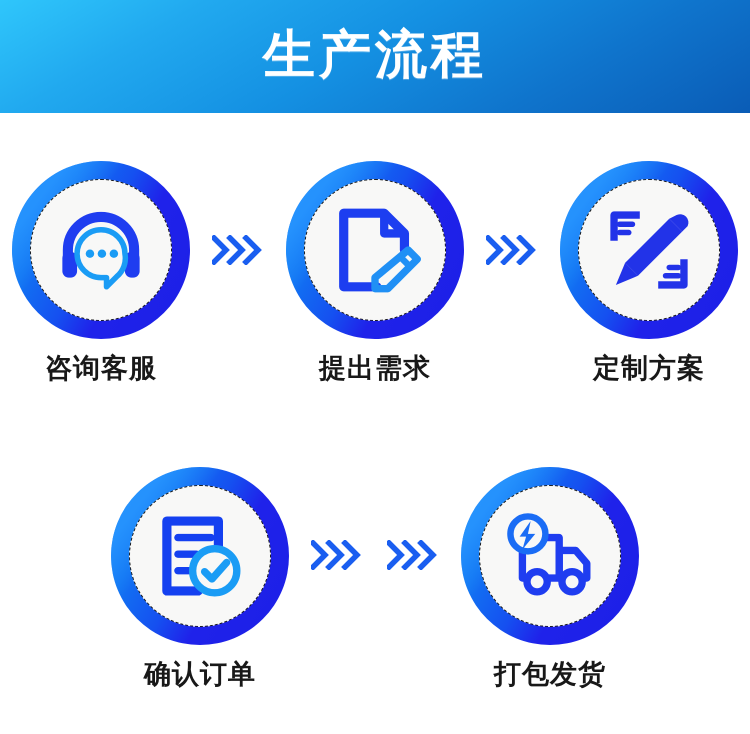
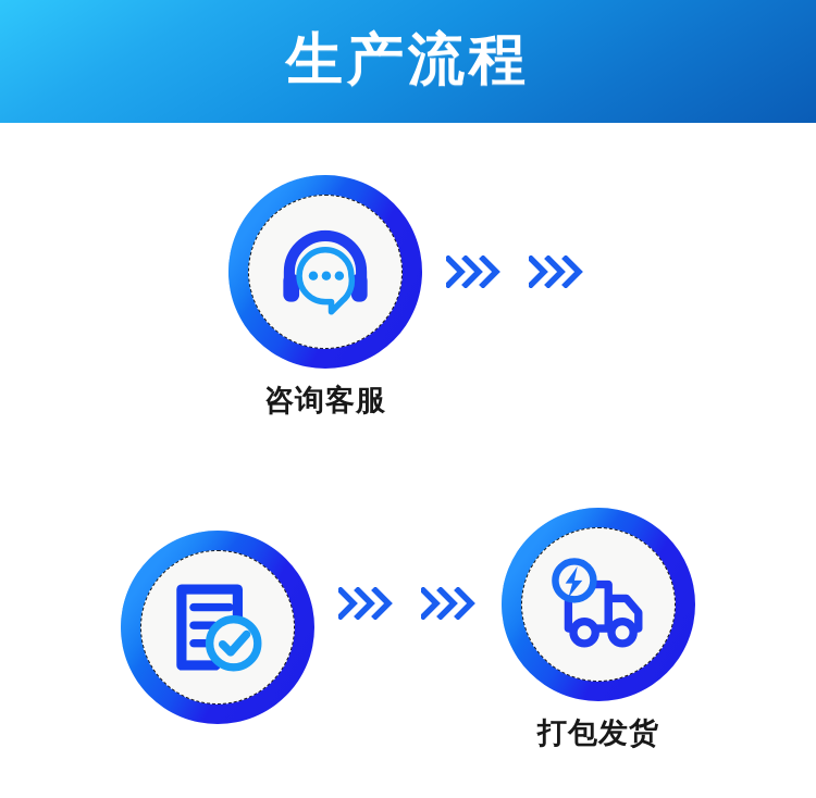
  生产流程
  咨询客服
- 提出需求
- 定制方案
- 确认订单
  打包发货
